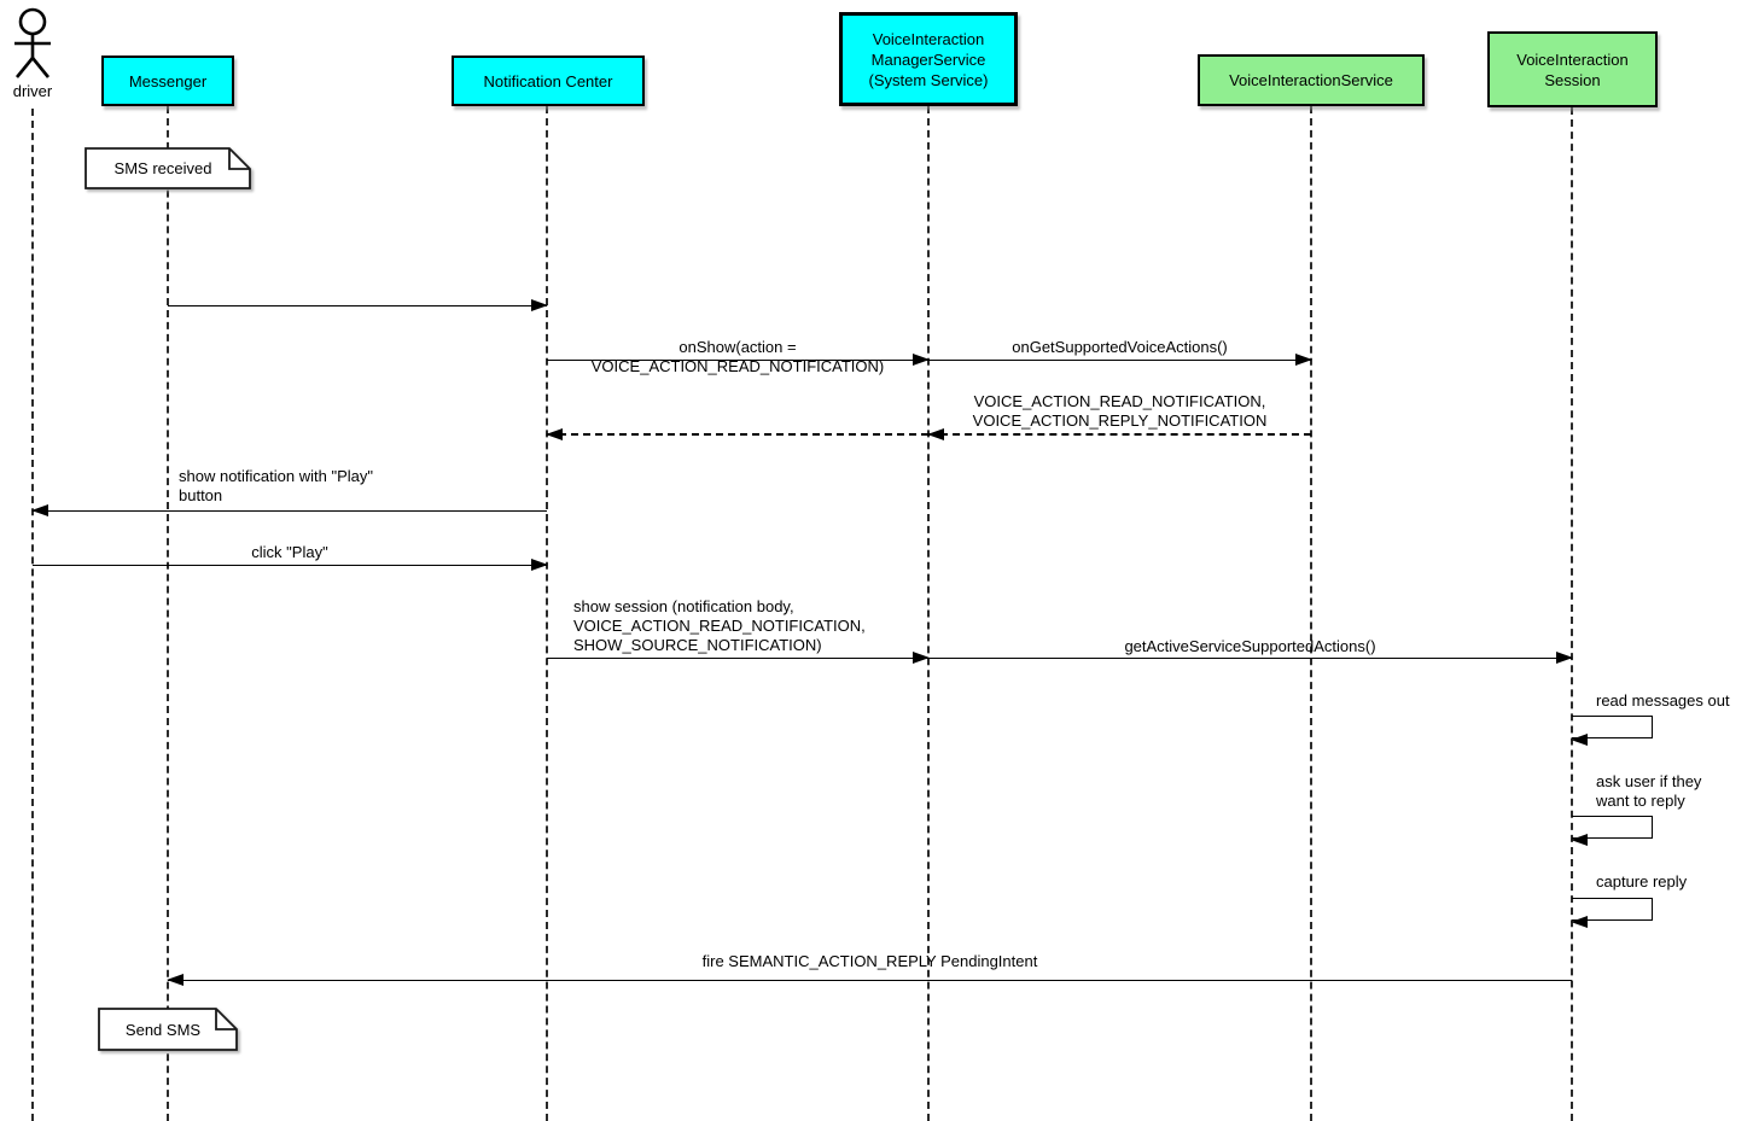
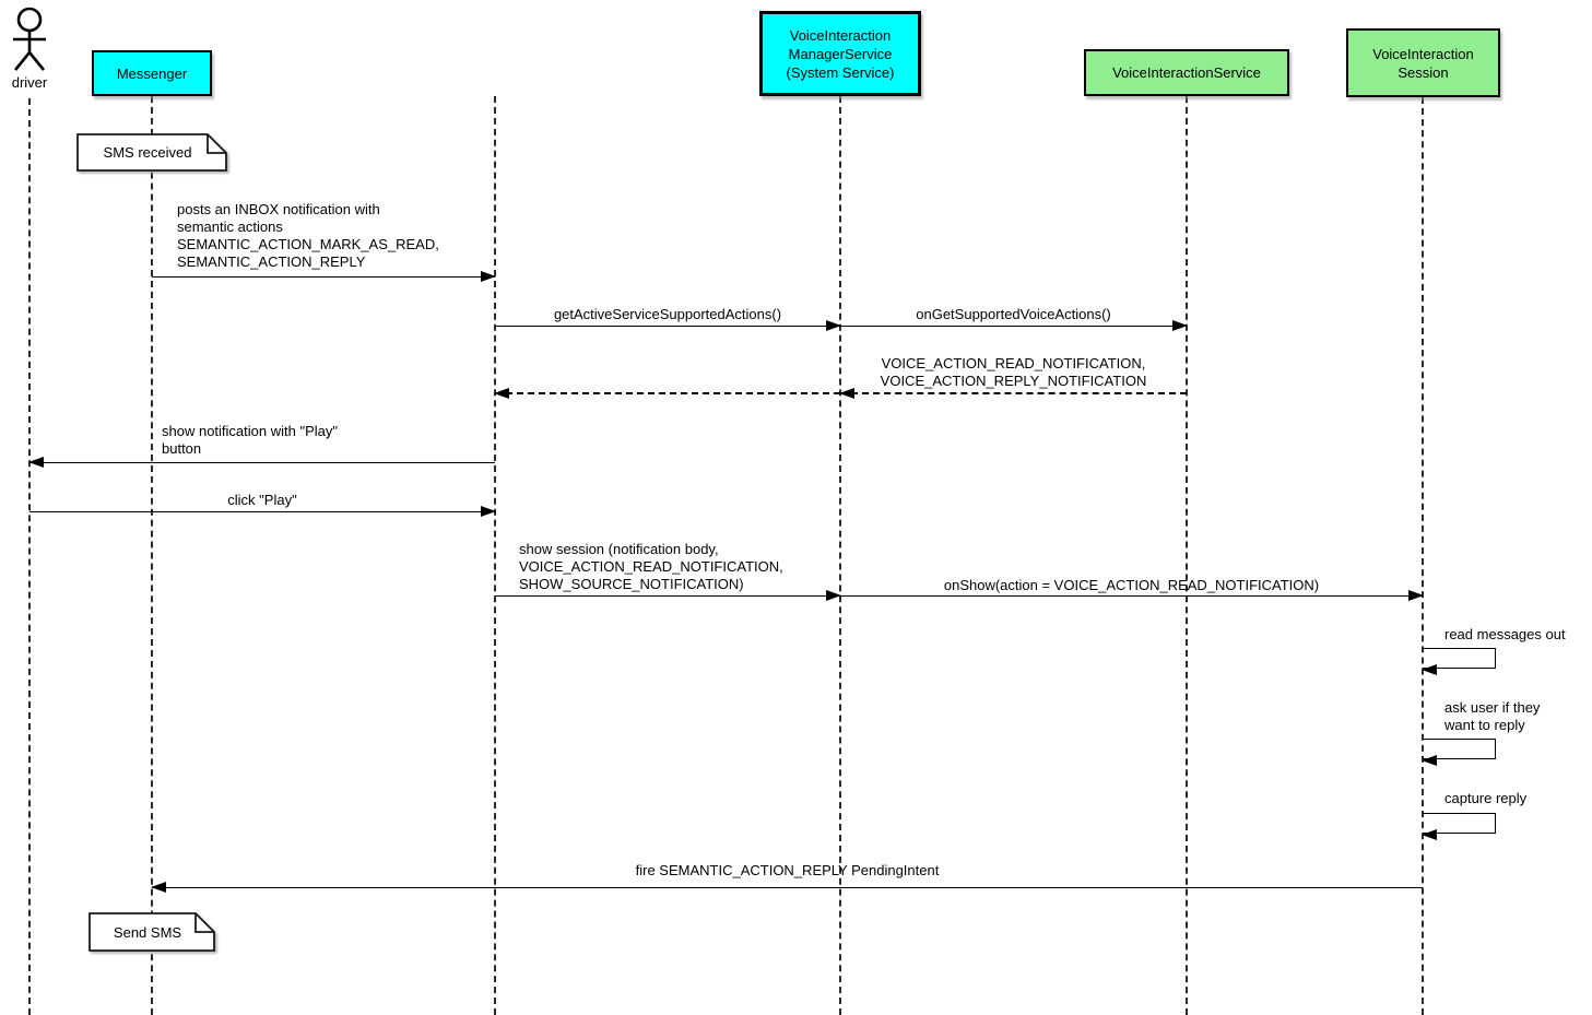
  driver
  Messenger
- Notification Center
  VoiceInteraction
  ManagerService
  (System Service)
  VoiceInteractionService
  VoiceInteraction
  Session
+ posts an INBOX notification with
+ semantic actions
+ SEMANTIC_ACTION_MARK_AS_READ,
+ SEMANTIC_ACTION_REPLY
- onShow(action = VOICE_ACTION_READ_NOTIFICATION)
+ getActiveServiceSupportedActions()
  onGetSupportedVoiceActions()
  VOICE_ACTION_READ_NOTIFICATION,
  VOICE_ACTION_REPLY_NOTIFICATION
  show notification with "Play"
  button
  click "Play"
  show session (notification body,
  VOICE_ACTION_READ_NOTIFICATION,
  SHOW_SOURCE_NOTIFICATION)
- getActiveServiceSupportedActions()
+ onShow(action = VOICE_ACTION_READ_NOTIFICATION)
  read messages out
  ask user if they
  want to reply
  capture reply
  fire SEMANTIC_ACTION_REPLY PendingIntent
  SMS received
  Send SMS
